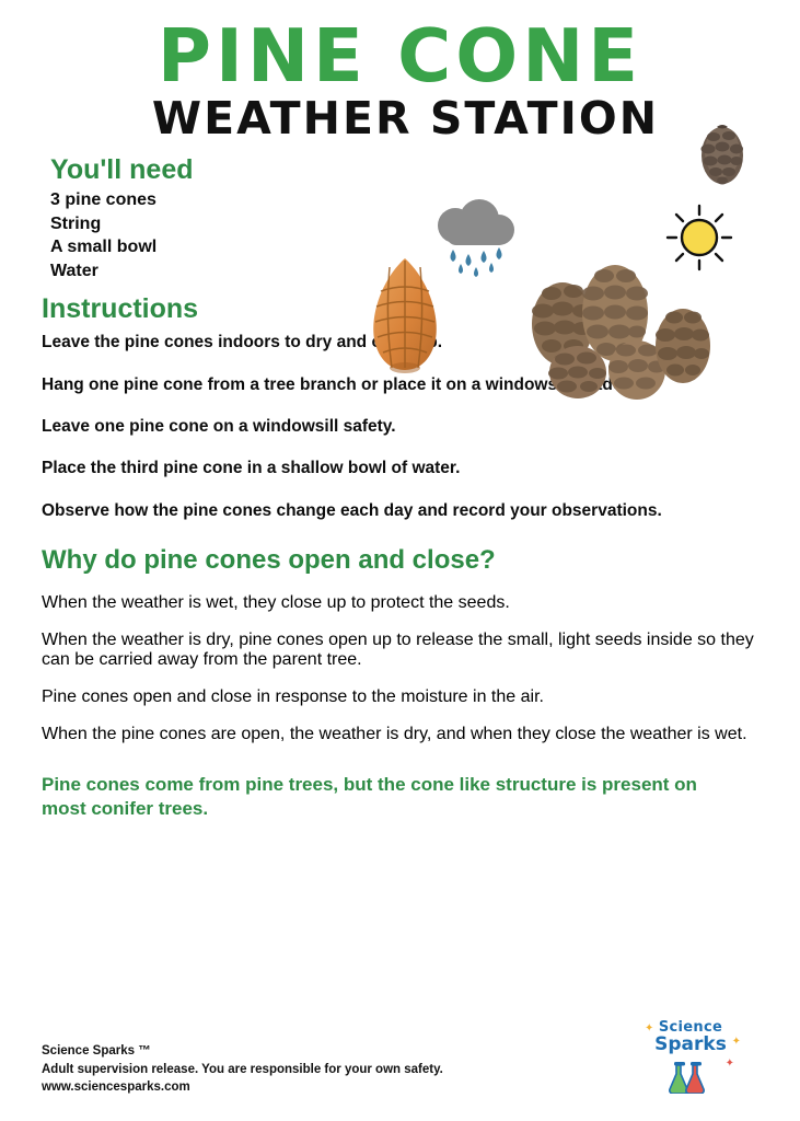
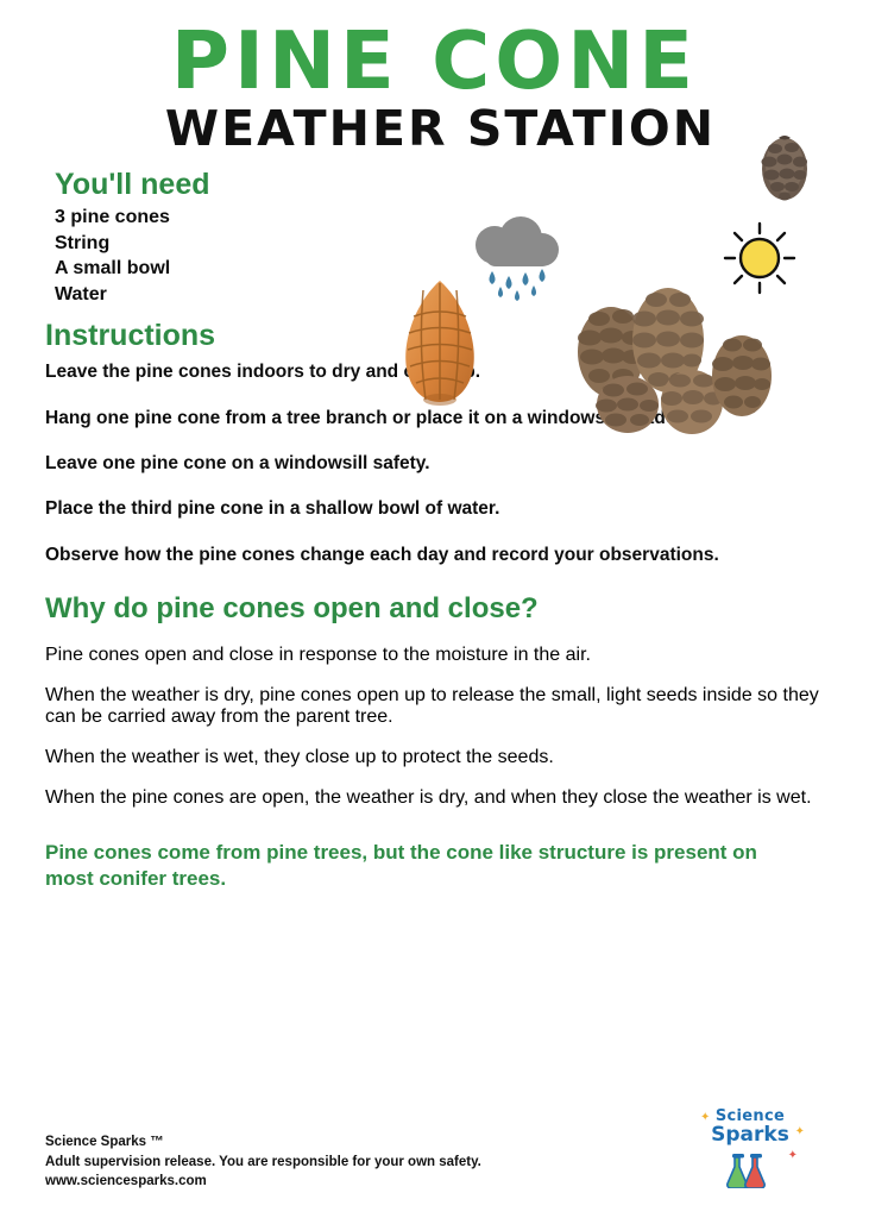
  PINE CONE
  WEATHER STATION
  You'll need
  3 pine cones
  String
  A small bowl
  Water
  Instructions
  Leave the pine cones indoors to dry and.
  Hang one pine cone from a tree branch or place it on a windowsd
  Leave one pine cone on a windowsill safety.
  Place the third pine cone in a shallow bowl of water.
  Observe how the pine cones change each day and record your observations.
  Why do pine cones open and close?
- When the weather is wet, they close up to protect the seeds.
+ Pine cones open and close in response to the moisture in the air.
  When the weather is dry, pine cones open up to release the small, light seeds inside so they can be carried away from the parent tree.
- Pine cones open and close in response to the moisture in the air.
+ When the weather is wet, they close up to protect the seeds.
  When the pine cones are open, the weather is dry, and when they close the weather is wet.
  Pine cones come from pine trees, but the cone like structure is present on most conifer trees.
  Science Sparks ™
  Adult supervision release. You are responsible for your own safety.
  www.sciencesparks.com
  ✦
  ✦
  ✦
  Science
  Sparks
